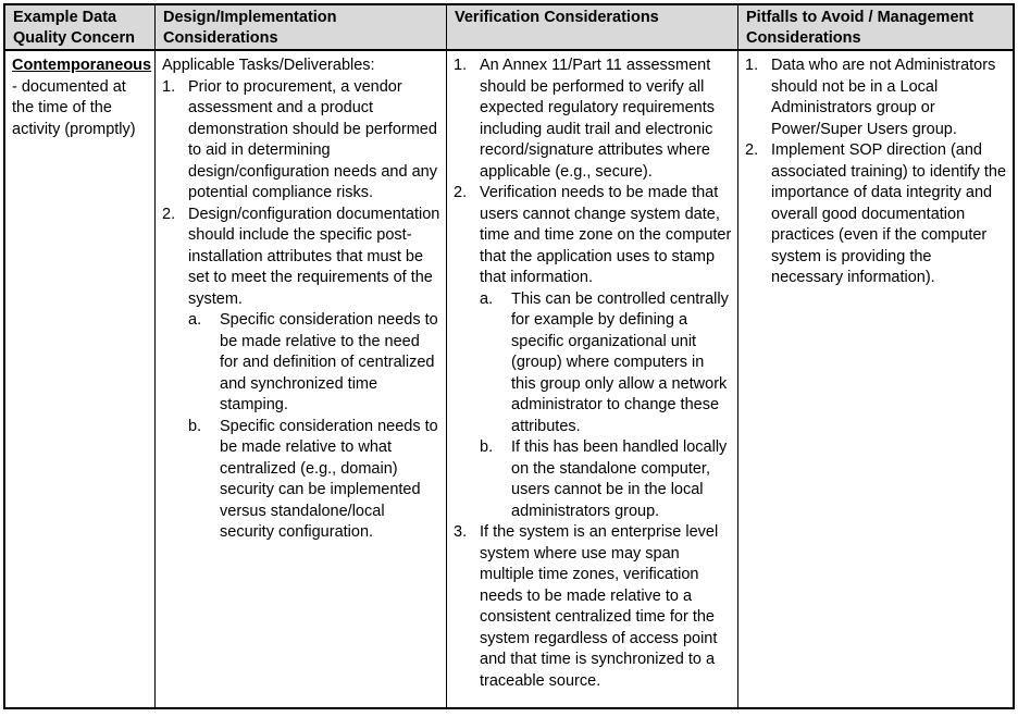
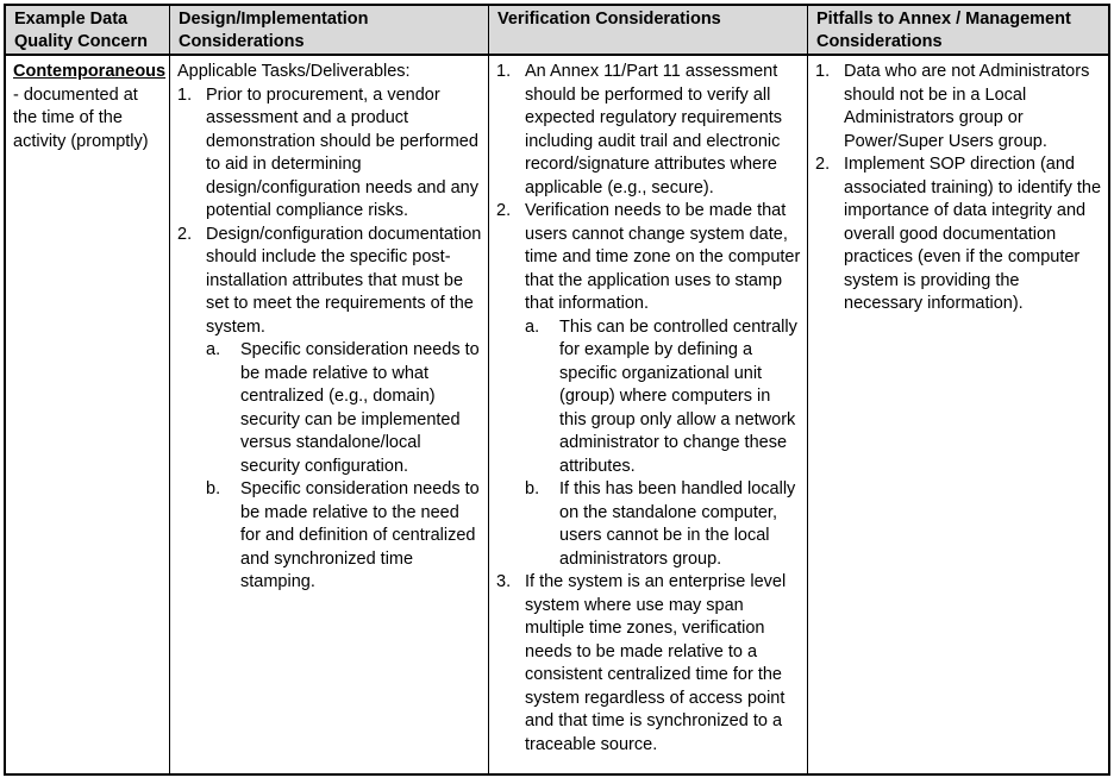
  Example Data Quality Concern
  Design/Implementation Considerations
  Verification Considerations
- Pitfalls to Avoid / Management Considerations
+ Pitfalls to Annex / Management Considerations
  Contemporaneous
  - documented at the time of the activity (promptly)
  Applicable Tasks/Deliverables:
  1.
  Prior to procurement, a vendor assessment and a product demonstration should be performed to aid in determining design/configuration needs and any potential compliance risks.
  2.
  Design/configuration documentation should include the specific post-installation attributes that must be set to meet the requirements of the system.
  a.
- Specific consideration needs to be made relative to the need for and definition of centralized and synchronized time stamping.
+ Specific consideration needs to be made relative to what centralized (e.g., domain) security can be implemented versus standalone/local security configuration.
  b.
- Specific consideration needs to be made relative to what centralized (e.g., domain) security can be implemented versus standalone/local security configuration.
+ Specific consideration needs to be made relative to the need for and definition of centralized and synchronized time stamping.
  1.
  An Annex 11/Part 11 assessment should be performed to verify all expected regulatory requirements including audit trail and electronic record/signature attributes where applicable (e.g., secure).
  2.
  Verification needs to be made that users cannot change system date, time and time zone on the computer that the application uses to stamp that information.
  a.
  This can be controlled centrally for example by defining a specific organizational unit (group) where computers in this group only allow a network administrator to change these attributes.
  b.
  If this has been handled locally on the standalone computer, users cannot be in the local administrators group.
  3.
  If the system is an enterprise level system where use may span multiple time zones, verification needs to be made relative to a consistent centralized time for the system regardless of access point and that time is synchronized to a traceable source.
  1.
  Data who are not Administrators should not be in a Local Administrators group or Power/Super Users group.
  2.
  Implement SOP direction (and associated training) to identify the importance of data integrity and overall good documentation practices (even if the computer system is providing the necessary information).
